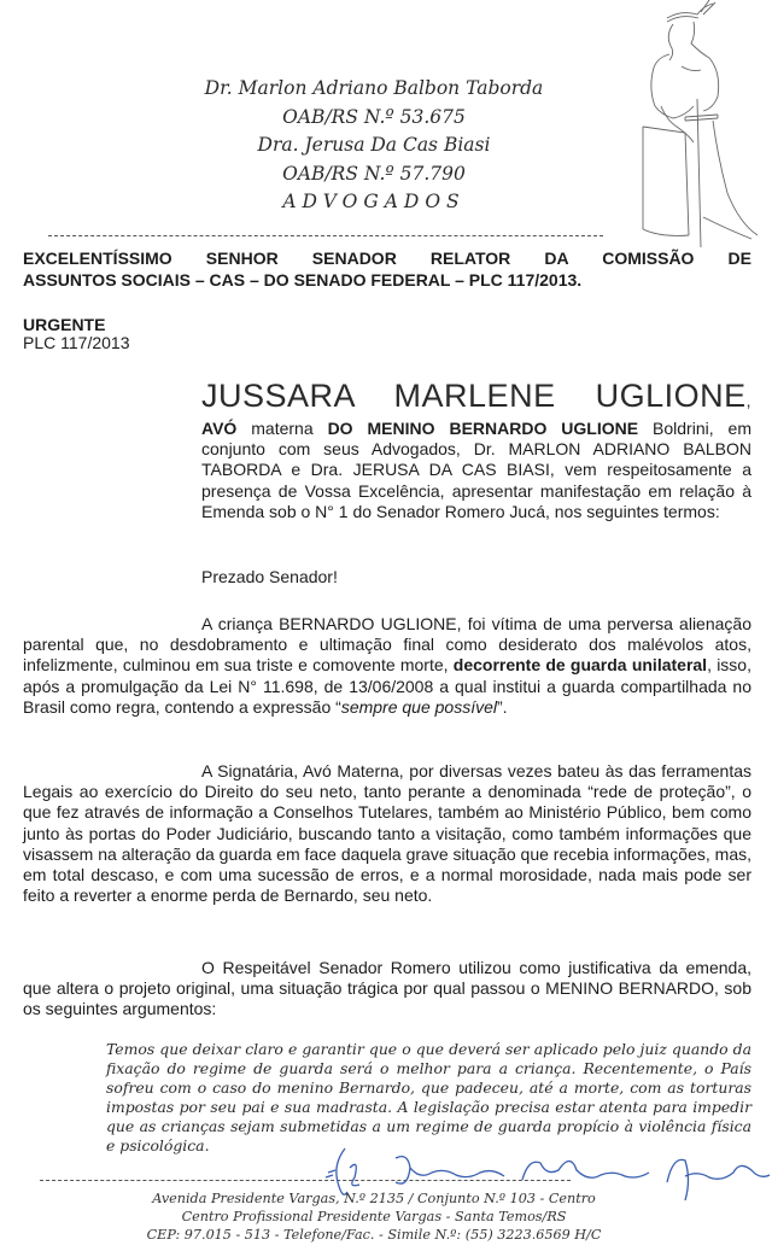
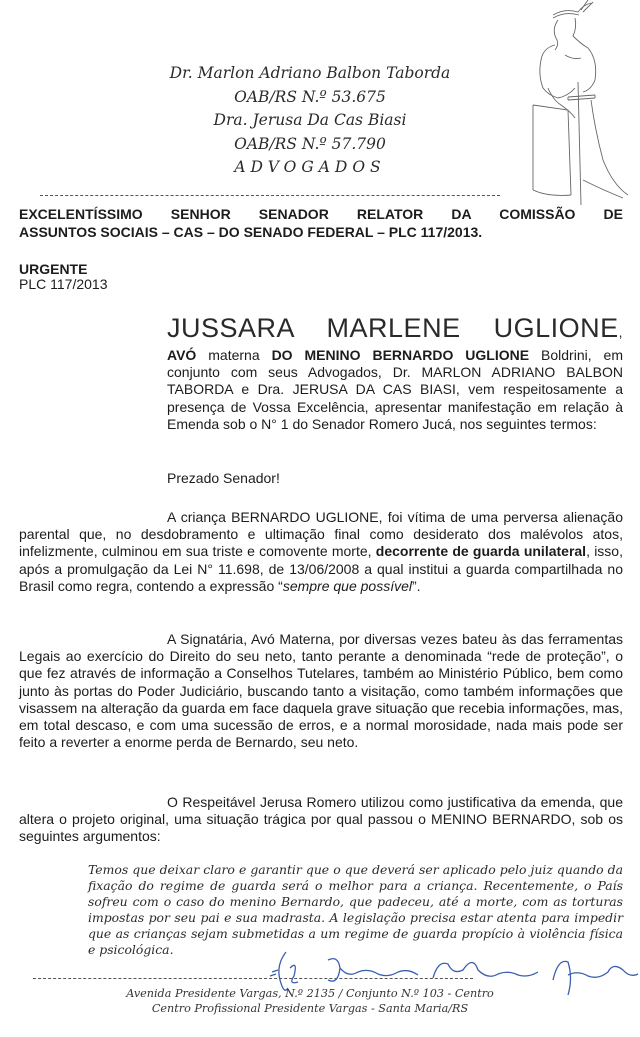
  Dr. Marlon Adriano Balbon Taborda
  OAB/RS N.º 53.675
  Dra. Jerusa Da Cas Biasi
  OAB/RS N.º 57.790
  ADVOGADOS
  EXCELENTÍSSIMO SENHOR SENADOR RELATOR DA COMISSÃO DE
  ASSUNTOS SOCIAIS – CAS – DO SENADO FEDERAL – PLC 117/2013.
  URGENTE
  PLC 117/2013
  JUSSARA MARLENE UGLIONE,
  AVÓ materna DO MENINO BERNARDO UGLIONE Boldrini, em conjunto com seus Advogados, Dr. MARLON ADRIANO BALBON TABORDA e Dra. JERUSA DA CAS BIASI, vem respeitosamente a presença de Vossa Excelência, apresentar manifestação em relação à Emenda sob o N° 1 do Senador Romero Jucá, nos seguintes termos:
  Prezado Senador!
  A criança BERNARDO UGLIONE, foi vítima de uma perversa alienação parental que, no desdobramento e ultimação final como desiderato dos malévolos atos, infelizmente, culminou em sua triste e comovente morte, decorrente de guarda unilateral, isso, após a promulgação da Lei N° 11.698, de 13/06/2008 a qual institui a guarda compartilhada no Brasil como regra, contendo a expressão “sempre que possível”.
  A Signatária, Avó Materna, por diversas vezes bateu às das ferramentas Legais ao exercício do Direito do seu neto, tanto perante a denominada “rede de proteção”, o que fez através de informação a Conselhos Tutelares, também ao Ministério Público, bem como junto às portas do Poder Judiciário, buscando tanto a visitação, como também informações que visassem na alteração da guarda em face daquela grave situação que recebia informações, mas, em total descaso, e com uma sucessão de erros, e a normal morosidade, nada mais pode ser feito a reverter a enorme perda de Bernardo, seu neto.
- O Respeitável Senador Romero utilizou como justificativa da emenda, que altera o projeto original, uma situação trágica por qual passou o MENINO BERNARDO, sob os seguintes argumentos:
+ O Respeitável Jerusa Romero utilizou como justificativa da emenda, que altera o projeto original, uma situação trágica por qual passou o MENINO BERNARDO, sob os seguintes argumentos:
  Temos que deixar claro e garantir que o que deverá ser aplicado pelo juiz quando da fixação do regime de guarda será o melhor para a criança. Recentemente, o País sofreu com o caso do menino Bernardo, que padeceu, até a morte, com as torturas impostas por seu pai e sua madrasta. A legislação precisa estar atenta para impedir que as crianças sejam submetidas a um regime de guarda propício à violência física e psicológica.
  Avenida Presidente Vargas, N.º 2135 / Conjunto N.º 103 - Centro
- Centro Profissional Presidente Vargas - Santa Temos/RS
+ Centro Profissional Presidente Vargas - Santa Maria/RS
- CEP: 97.015 - 513 - Telefone/Fac. - Simile N.º: (55) 3223.6569 H/C
